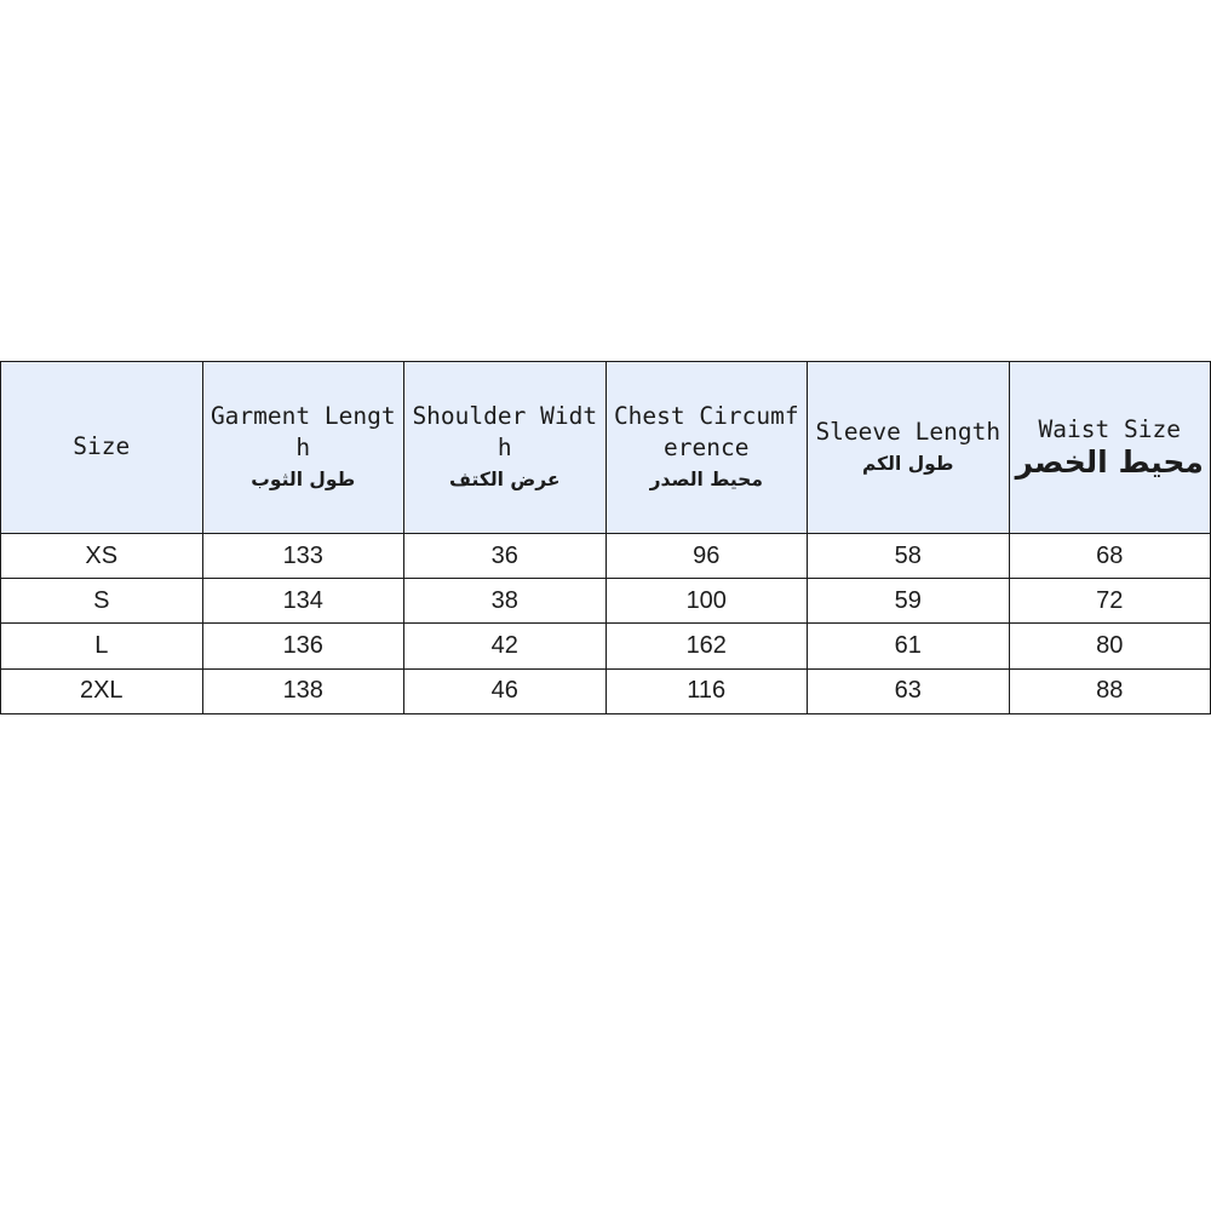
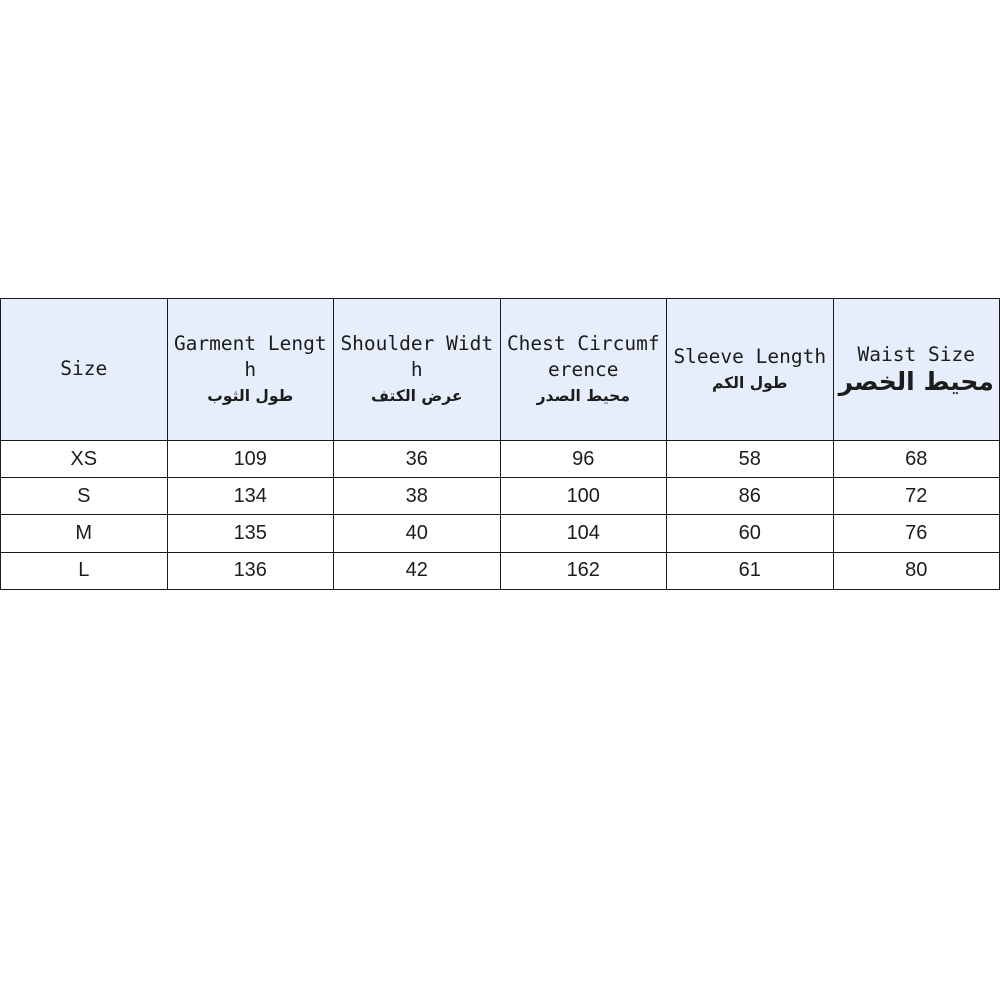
  Size	Garment Lengthطول الثوب	Shoulder Widthعرض الكتف	Chest Circumferenceمحيط الصدر	Sleeve Lengthطول الكم	Waist Sizeمحيط الخصر
- XS	133	36	96	58	68
+ XS	109	36	96	58	68
- S	134	38	100	59	72
+ S	134	38	100	86	72
+ M	135	40	104	60	76
  L	136	42	162	61	80
- 2XL	138	46	116	63	88
